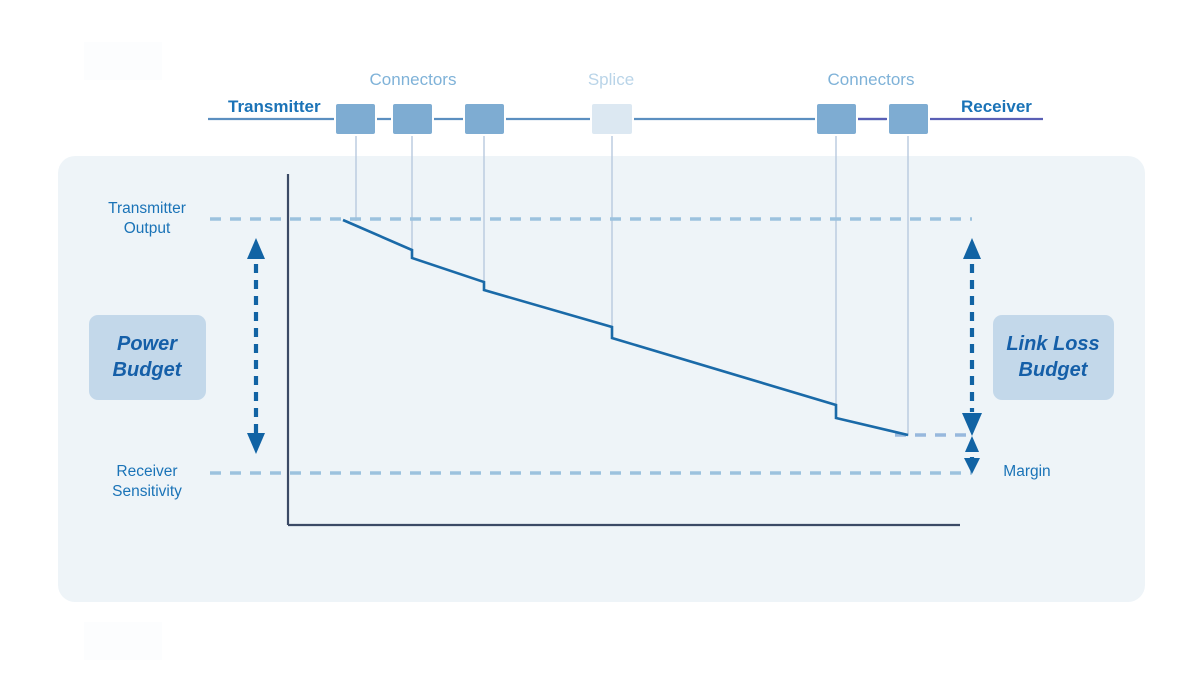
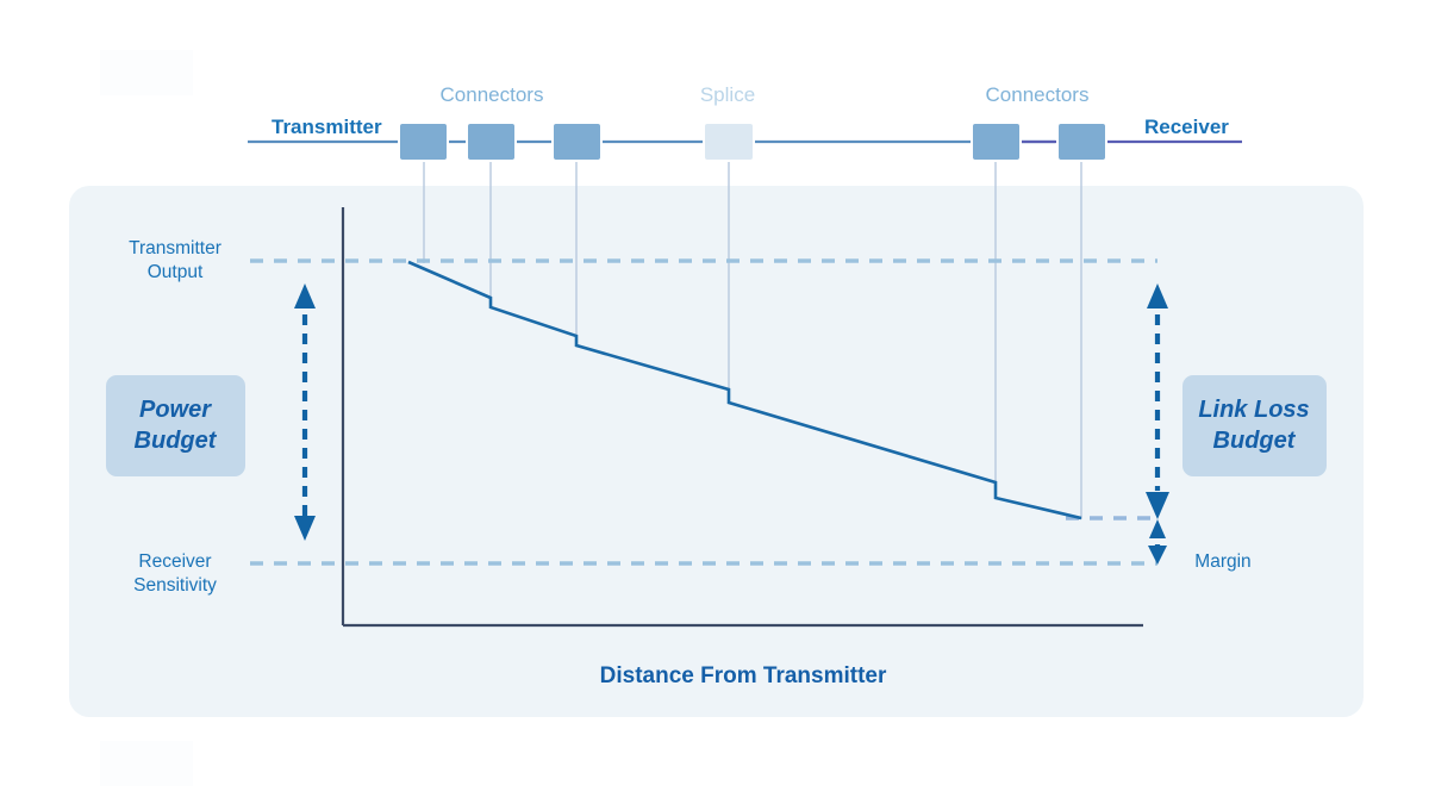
  Transmitter
  Receiver
  Connectors
  Splice
  Connectors
  Transmitter
  Output
  Receiver
  Sensitivity
  Margin
  Power
  Budget
  Link Loss
  Budget
+ Distance From Transmitter
